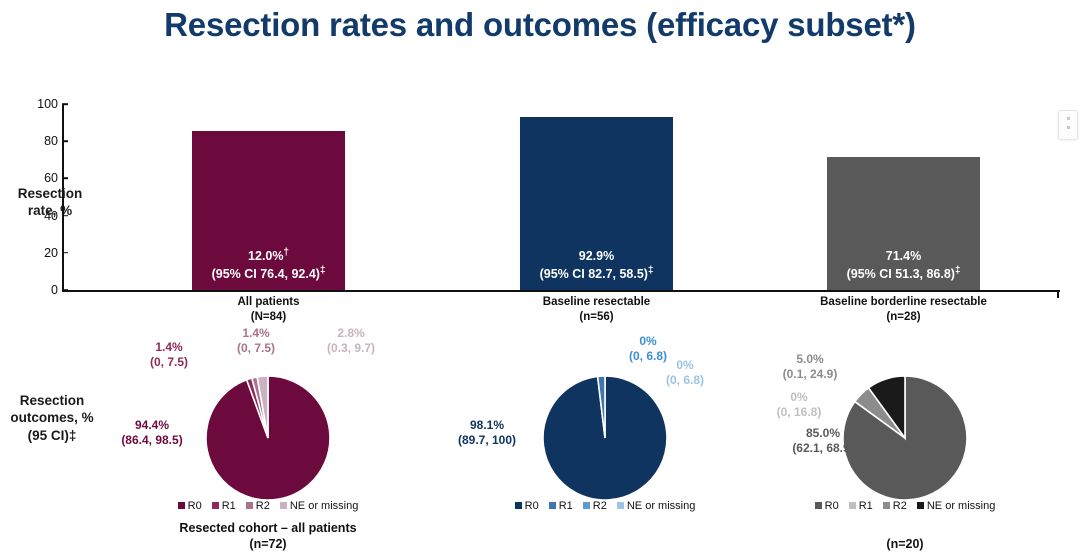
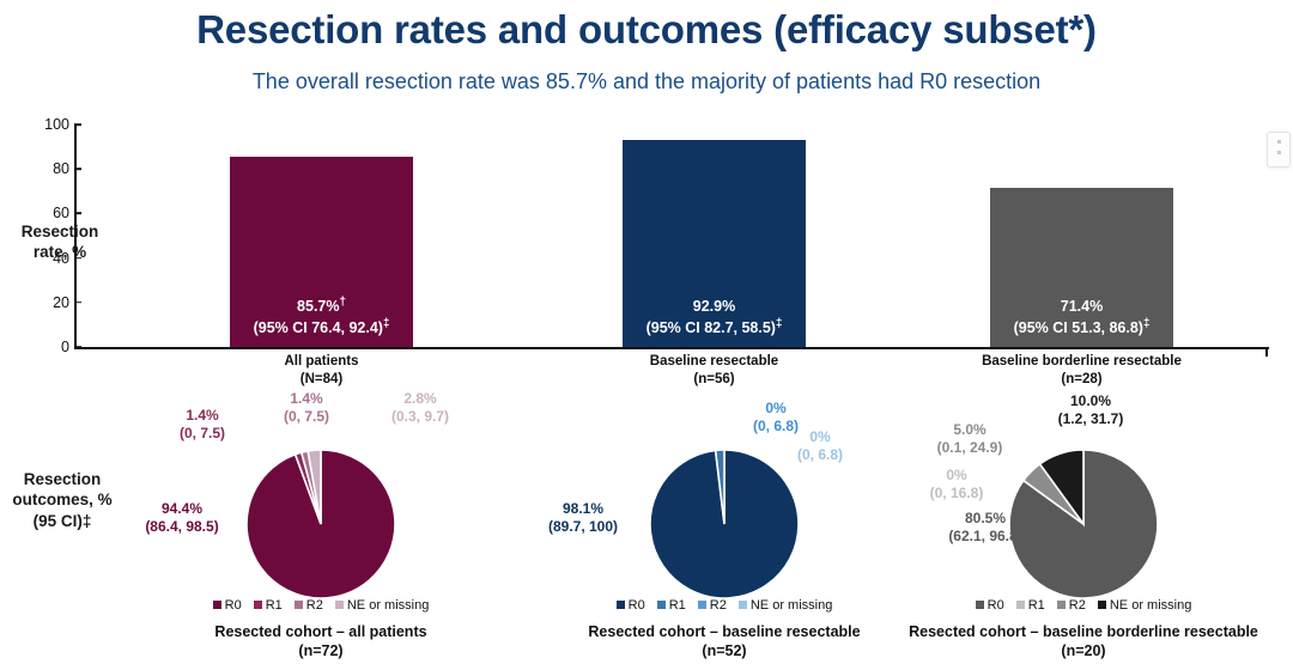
  Resection rates and outcomes (efficacy subset*)
+ The overall resection rate was 85.7% and the majority of patients had R0 resection
  Resecton rate, %
  Resection outcomes, % (95 CI)‡
  0
  20
  40
  60
  80
  100
- 12.0%†
+ 85.7%†
  (95% CI 76.4, 92.4)‡
  All patients
  (N=84)
  92.9%
  (95% CI 82.7, 58.5)‡
  Baseline resectable
  (n=56)
  71.4%
  (95% CI 51.3, 86.8)‡
  Baseline borderline resectable
  (n=28)
  94.4%
  (86.4, 98.5)
  1.4%
  (0, 7.5)
  1.4%
  (0, 7.5)
  2.8%
  (0.3, 9.7)
  R0 R1 R2 NE or missing
  Resected cohort – all patients
  (n=72)
  98.1%
  (89.7, 100)
  0%
  (0, 6.8)
  0%
  (0, 6.8)
  R0 R1 R2 NE or missing
+ Resected cohort – baseline resectable
+ (n=52)
- 85.0%
+ 80.5%
- (62.1, 68.9)
+ (62.1, 96.8)
  0%
  (0, 16.8)
  5.0%
  (0.1, 24.9)
+ 10.0%
+ (1.2, 31.7)
  R0 R1 R2 NE or missing
+ Resected cohort – baseline borderline resectable
  (n=20)
